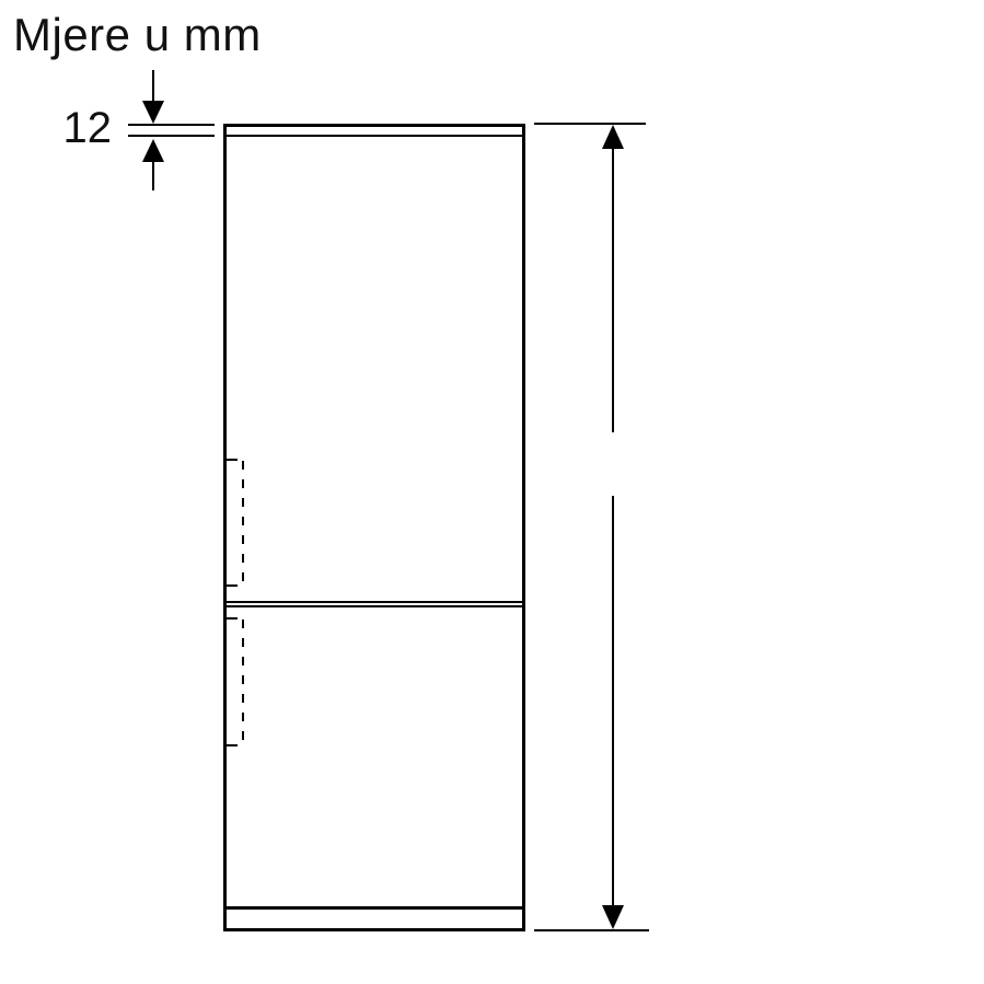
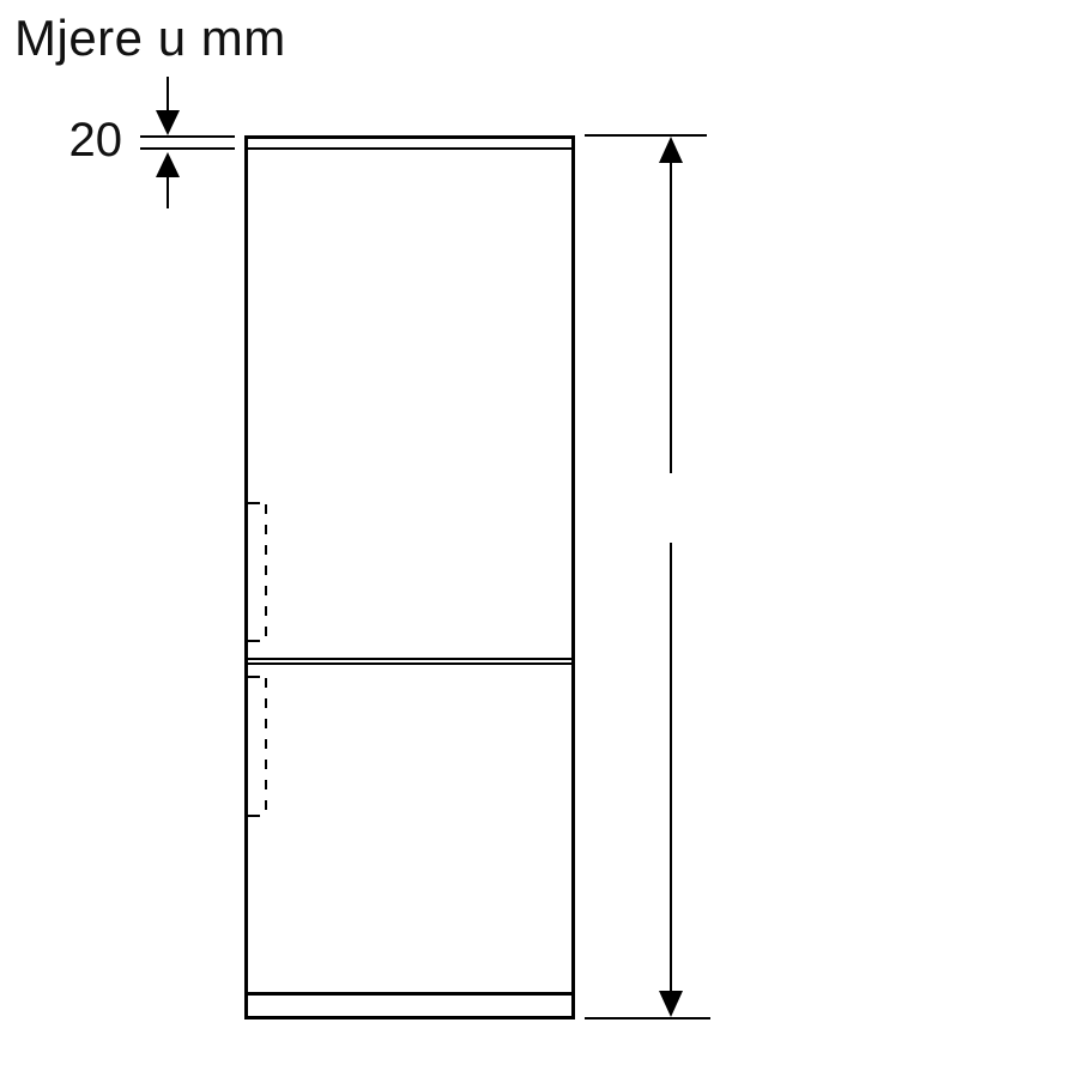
  Mjere u mm
- 12
+ 20
